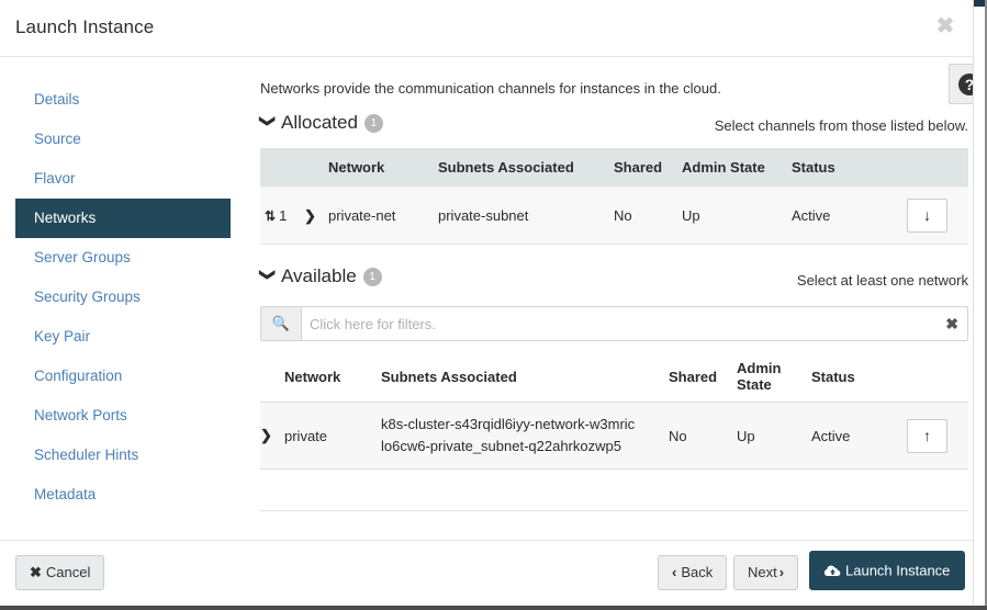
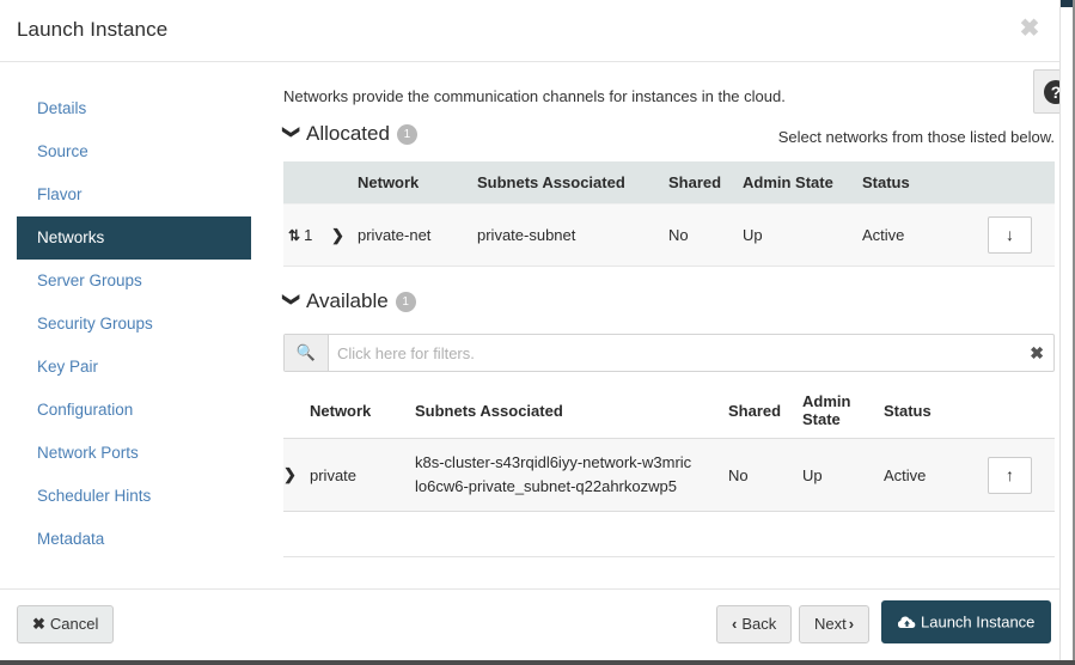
  Launch Instance
  ✖
  Details
  Source
  Flavor
  Networks
  Server Groups
  Security Groups
  Key Pair
  Configuration
  Network Ports
  Scheduler Hints
  Metadata
  Networks provide the communication channels for instances in the cloud.
  ?
- Select channels from those listed below.
+ Select networks from those listed below.
  		Network	Subnets Associated	Shared	Admin State	Status
  ⇅ 1	❯	private-net	private-subnet	No	Up	Active	↓
- Select at least one network
  🔍
  Click here for filters.
  ✖
  	Network	Subnets Associated	Shared	Admin State	Status
  ❯	private	k8s-cluster-s43rqidl6iyy-network-w3mriclo6cw6-private_subnet-q22ahrkozwp5	No	Up	Active	↑
  ✖ Cancel
  ‹ Back
  Next ›
  Launch Instance
